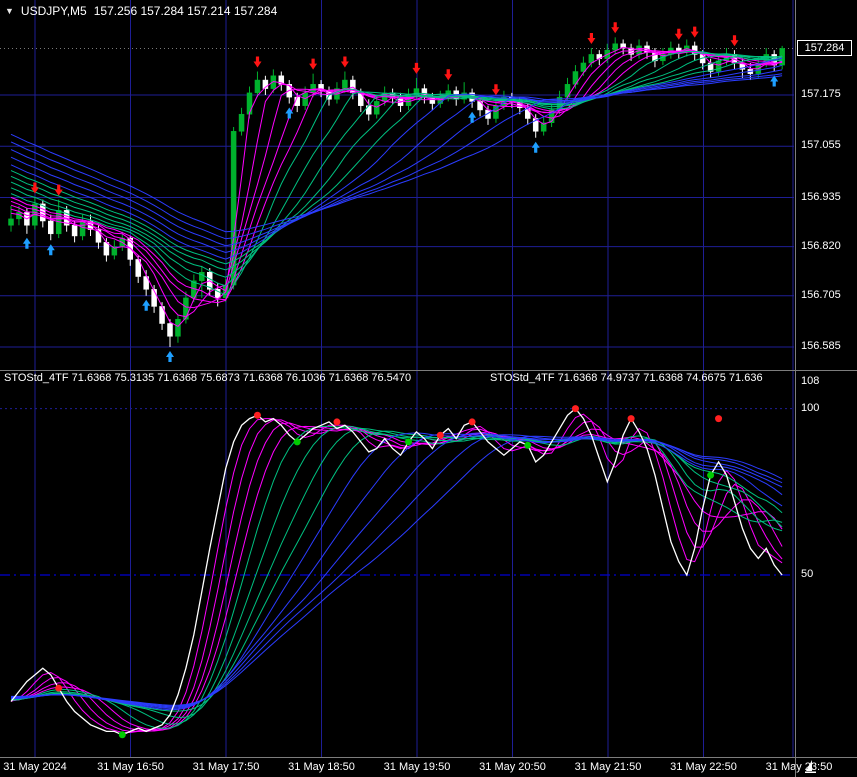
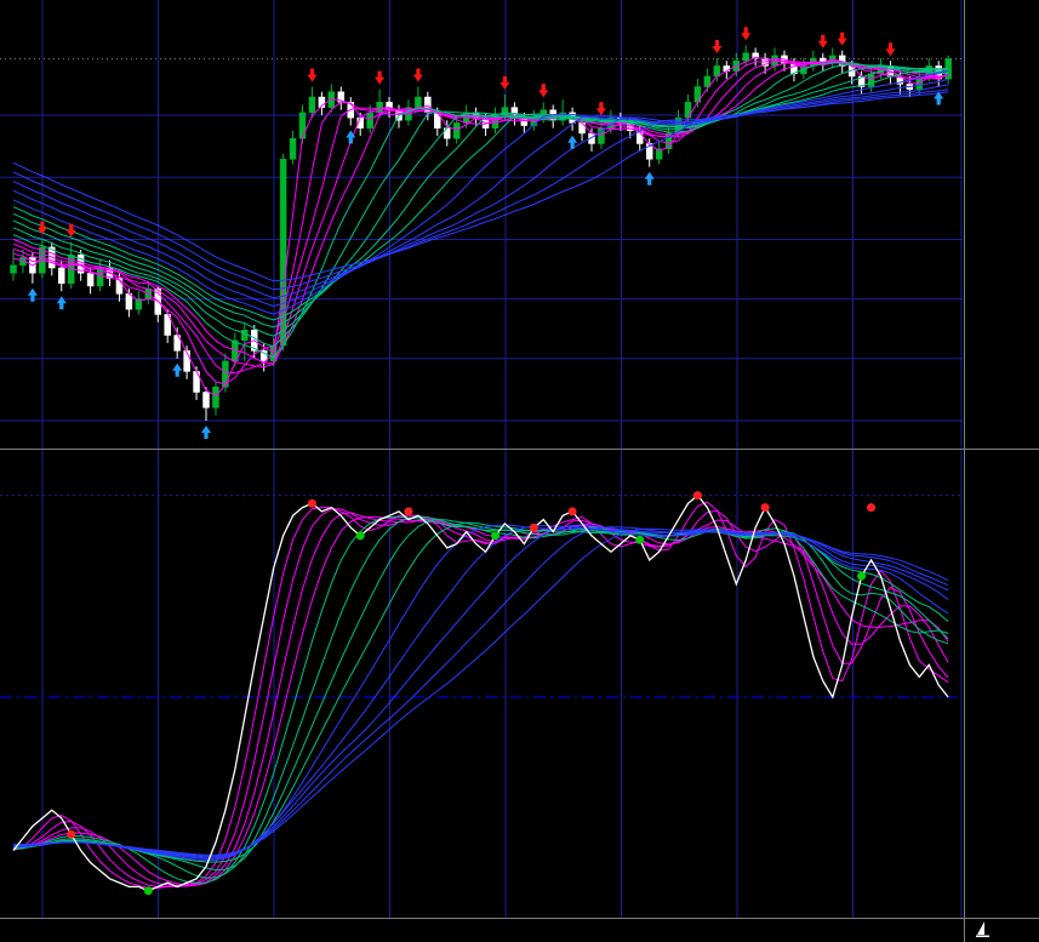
- ▼
- USDJPY,M5
- 157.256 157.284 157.214 157.284
- STOStd_4TF 71.6368 75.3135 71.6368 75.6873 71.6368 76.1036 71.6368 76.5470
- STOStd_4TF 71.6368 74.9737 71.6368 74.6675 71.636
- 157.284
- 157.175
- 157.055
- 156.935
- 156.820
- 156.705
- 156.585
- 108
- 100
- 50
- 31 May 2024
- 31 May 16:50
- 31 May 17:50
- 31 May 18:50
- 31 May 19:50
- 31 May 20:50
- 31 May 21:50
- 31 May 22:50
- 31 May 23:50
